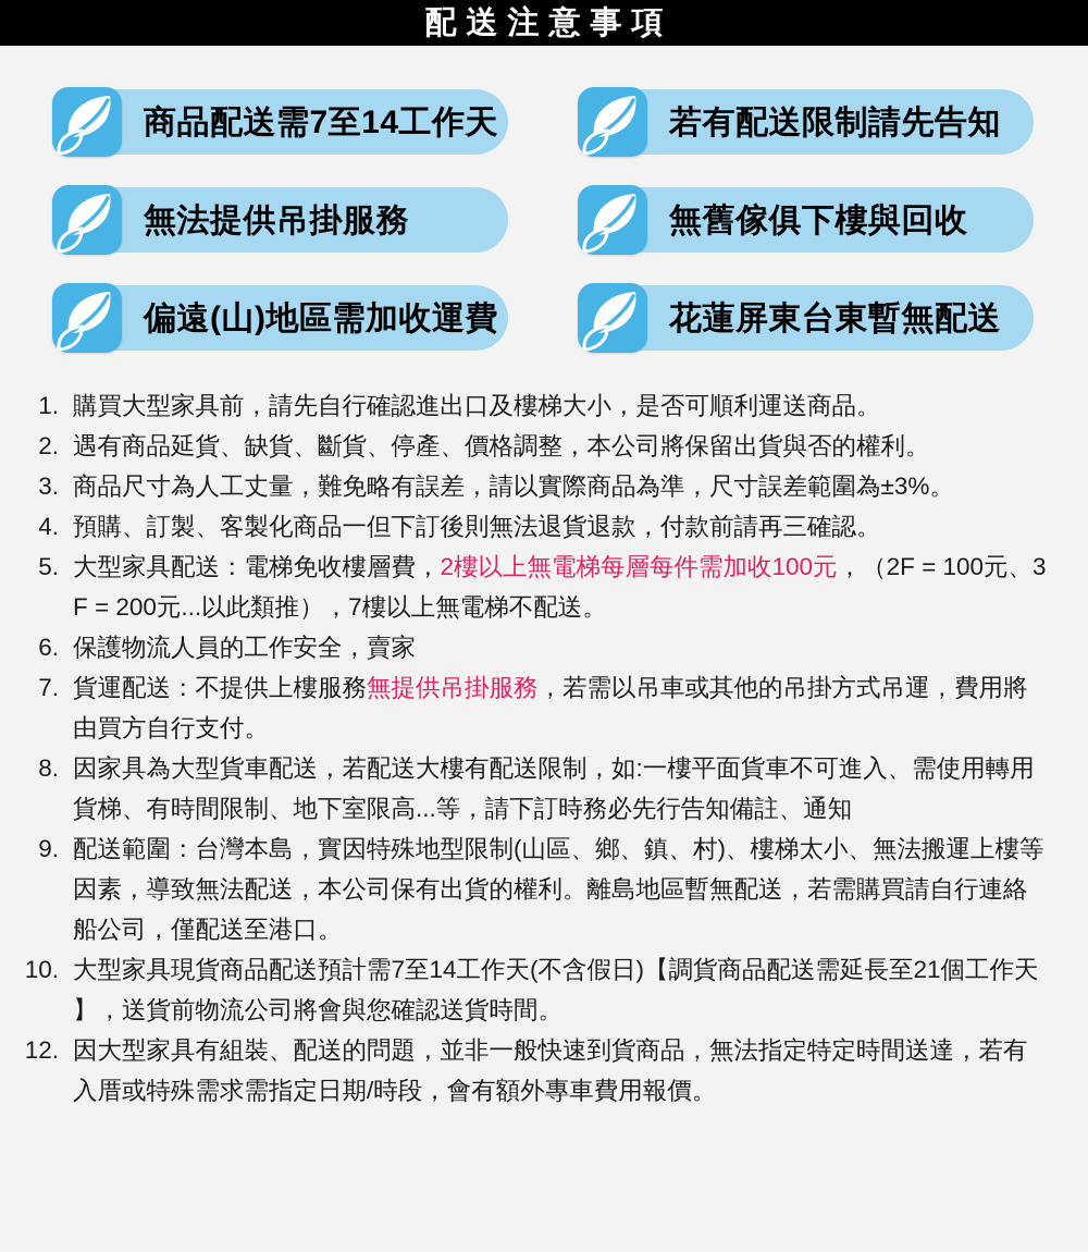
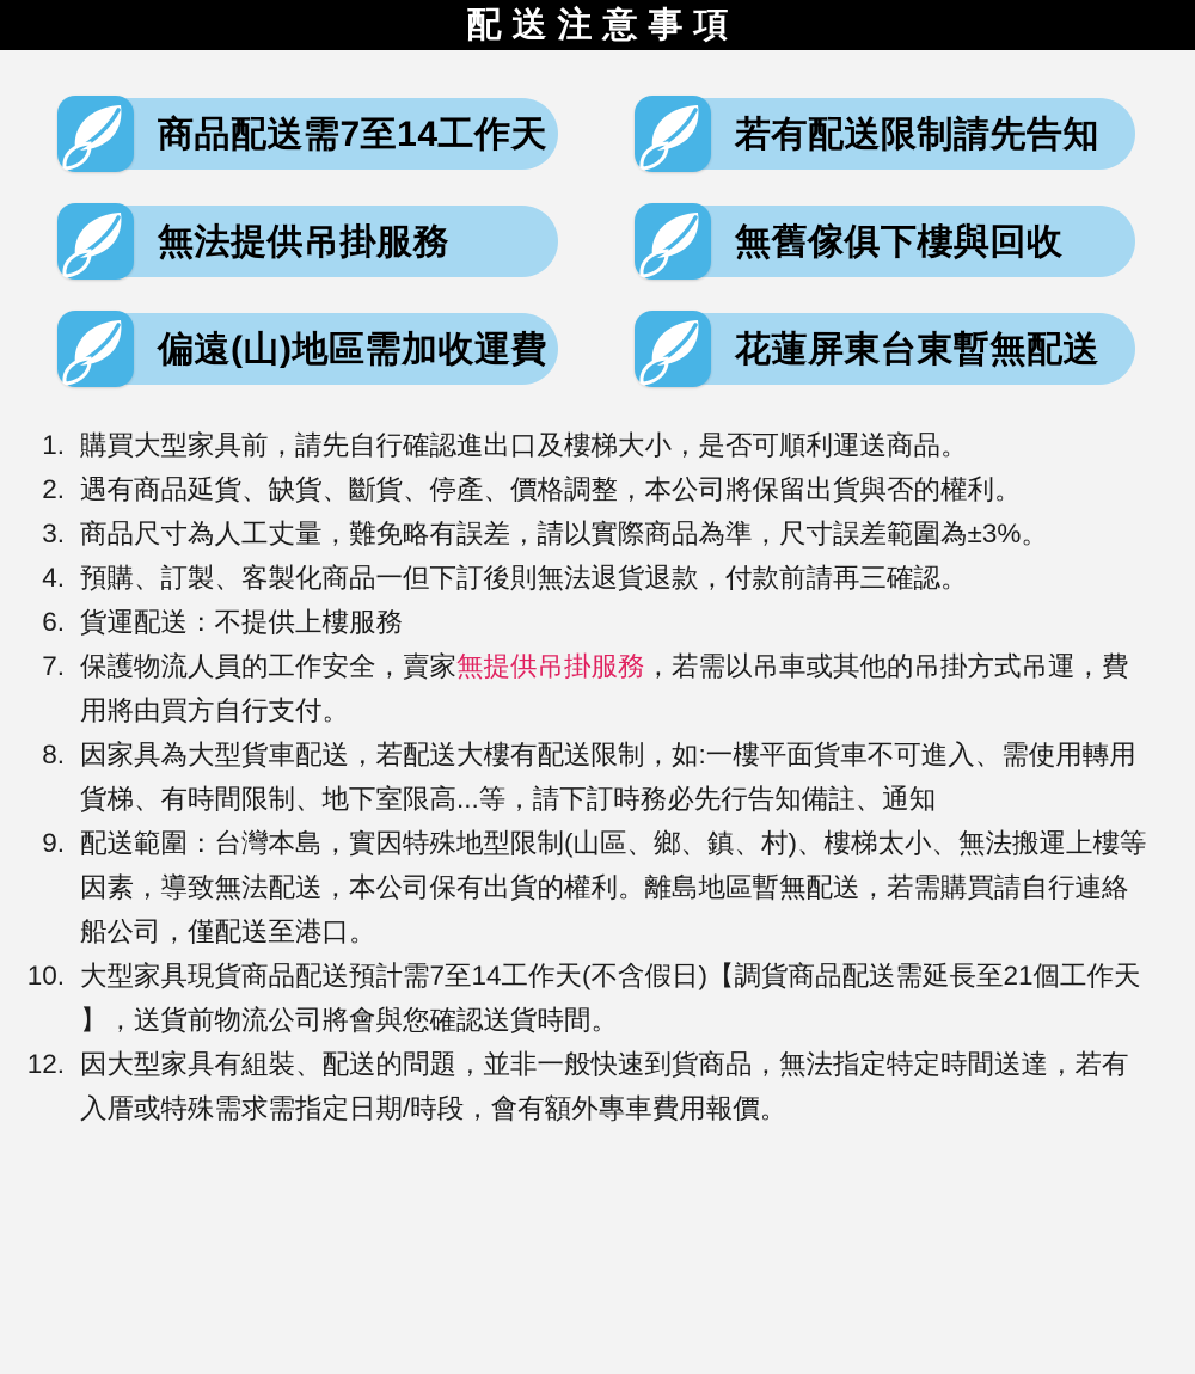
  配送注意事項
  商品配送需7至14工作天
  若有配送限制請先告知
  無法提供吊掛服務
  無舊傢俱下樓與回收
  偏遠(山)地區需加收運費
  花蓮屏東台東暫無配送
  1.
  購買大型家具前，請先自行確認進出口及樓梯大小，是否可順利運送商品。
  2.
  遇有商品延貨、缺貨、斷貨、停產、價格調整，本公司將保留出貨與否的權利。
  3.
  商品尺寸為人工丈量，難免略有誤差，請以實際商品為準，尺寸誤差範圍為±3%。
  4.
  預購、訂製、客製化商品一但下訂後則無法退貨退款，付款前請再三確認。
- 5.
- 大型家具配送：電梯免收樓層費，2樓以上無電梯每層每件需加收100元，（2F = 100元、3F = 200元...以此類推），7樓以上無電梯不配送。
  6.
- 保護物流人員的工作安全，賣家
+ 貨運配送：不提供上樓服務
  7.
- 貨運配送：不提供上樓服務無提供吊掛服務，若需以吊車或其他的吊掛方式吊運，費用將由買方自行支付。
+ 保護物流人員的工作安全，賣家無提供吊掛服務，若需以吊車或其他的吊掛方式吊運，費用將由買方自行支付。
  8.
  因家具為大型貨車配送，若配送大樓有配送限制，如:一樓平面貨車不可進入、需使用轉用貨梯、有時間限制、地下室限高...等，請下訂時務必先行告知備註、通知
  9.
  配送範圍：台灣本島，實因特殊地型限制(山區、鄉、鎮、村)、樓梯太小、無法搬運上樓等因素，導致無法配送，本公司保有出貨的權利。離島地區暫無配送，若需購買請自行連絡船公司，僅配送至港口。
  10.
  大型家具現貨商品配送預計需7至14工作天(不含假日)【調貨商品配送需延長至21個工作天】，送貨前物流公司將會與您確認送貨時間。
  12.
  因大型家具有組裝、配送的問題，並非一般快速到貨商品，無法指定特定時間送達，若有入厝或特殊需求需指定日期/時段，會有額外專車費用報價。
